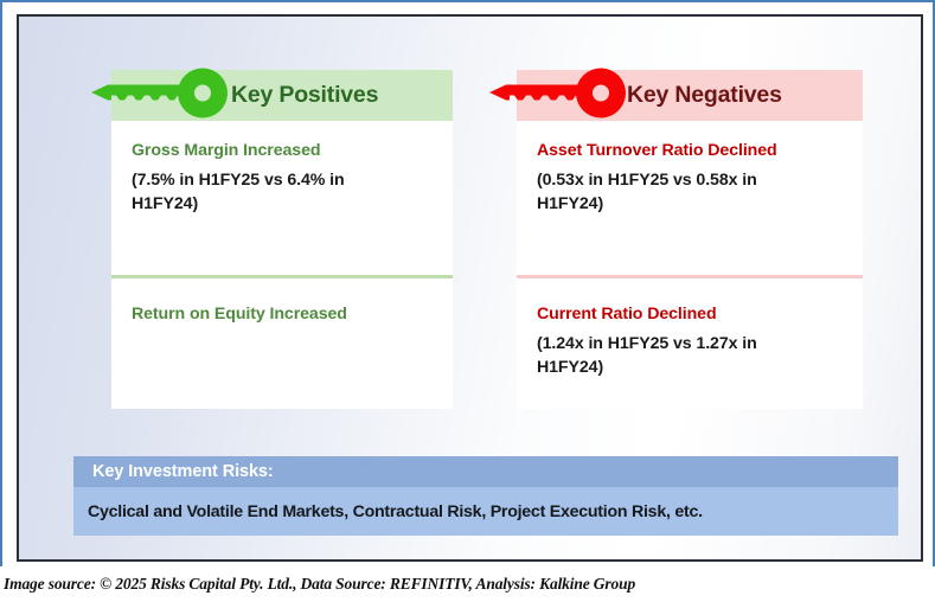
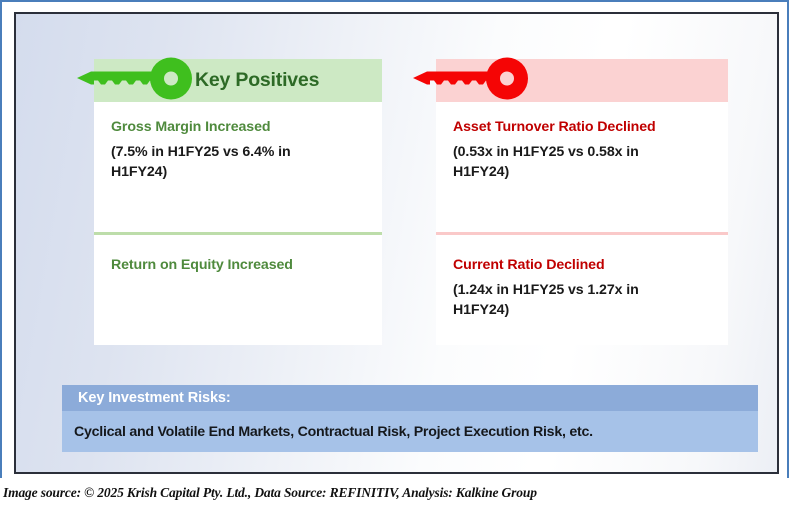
  Key Positives
  Gross Margin Increased
  (7.5% in H1FY25 vs 6.4% in H1FY24)
  Return on Equity Increased
- Key Negatives
  Asset Turnover Ratio Declined
  (0.53x in H1FY25 vs 0.58x in H1FY24)
  Current Ratio Declined
  (1.24x in H1FY25 vs 1.27x in H1FY24)
  Key Investment Risks:
  Cyclical and Volatile End Markets, Contractual Risk, Project Execution Risk, etc.
- Image source: © 2025 Risks Capital Pty. Ltd., Data Source: REFINITIV, Analysis: Kalkine Group
+ Image source: © 2025 Krish Capital Pty. Ltd., Data Source: REFINITIV, Analysis: Kalkine Group
